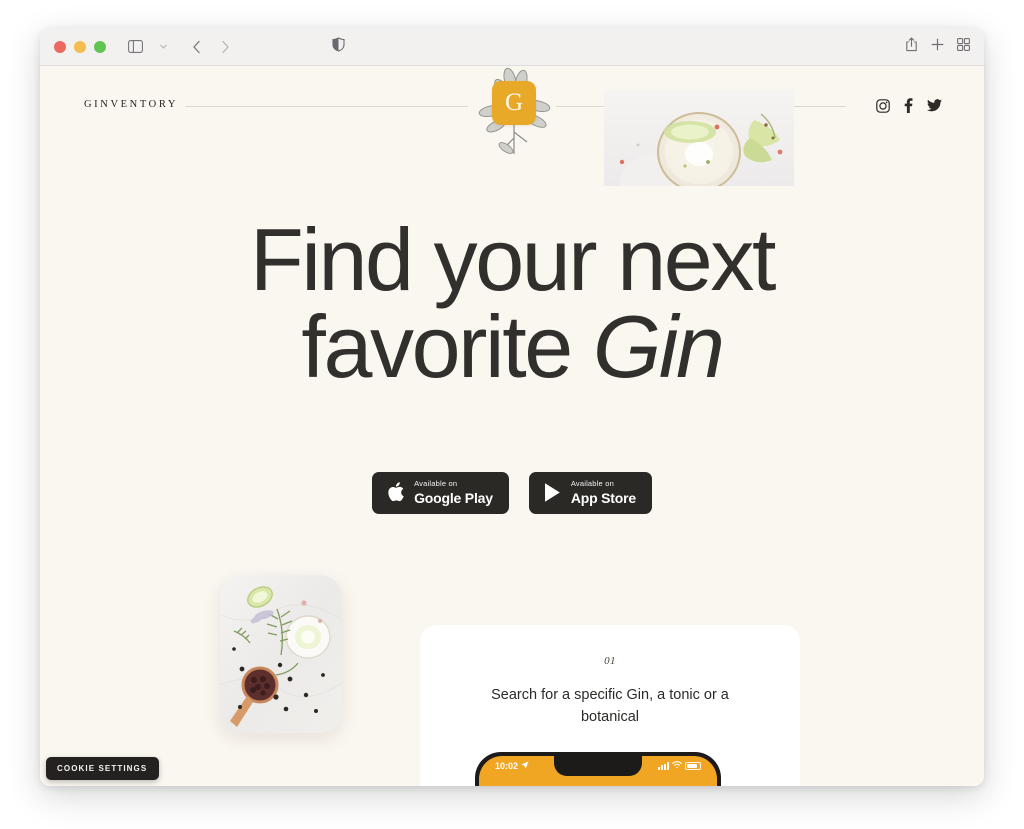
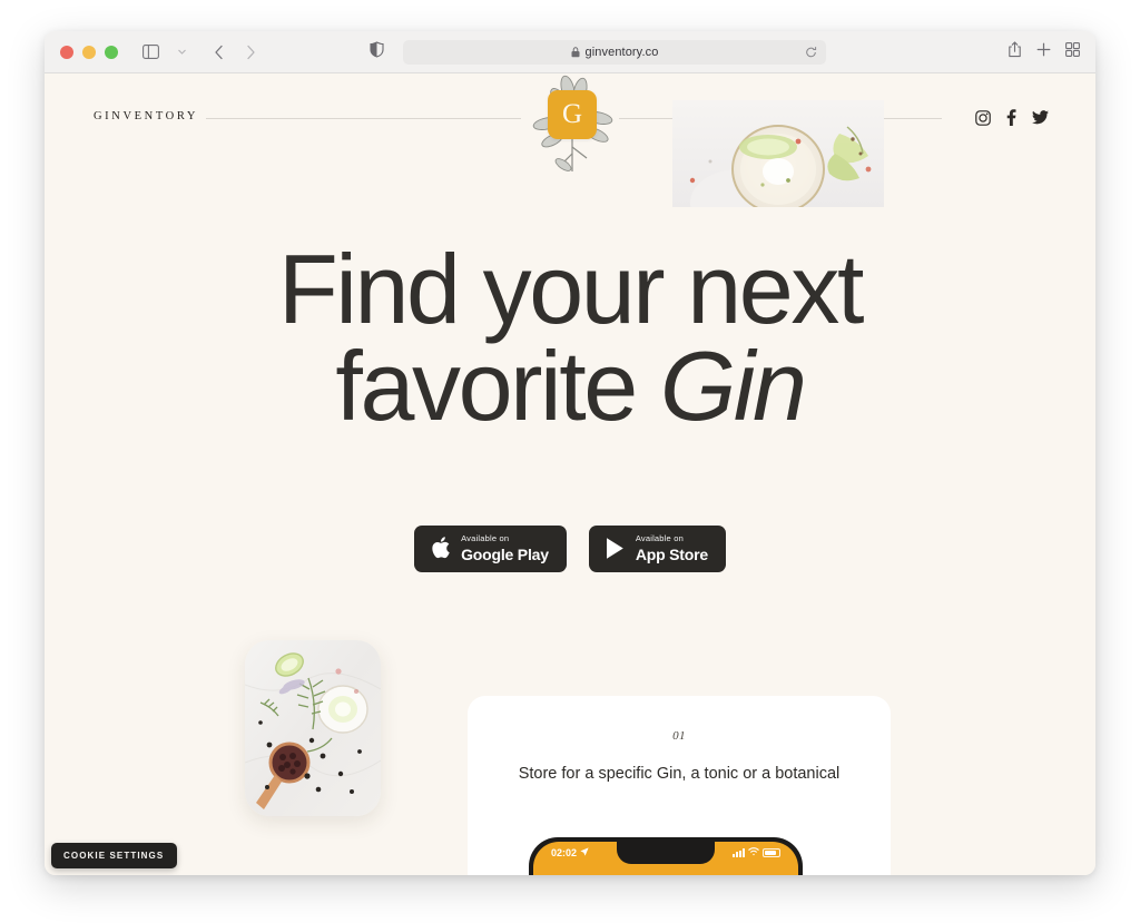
+ ginventory.co
  GINVENTORY
  G
  Find your next
  favorite Gin
  Available on
  Google Play
  Available on
  App Store
  01
- Search for a specific Gin, a tonic or a botanical
+ Store for a specific Gin, a tonic or a botanical
- 10:02
+ 02:02
  COOKIE SETTINGS
